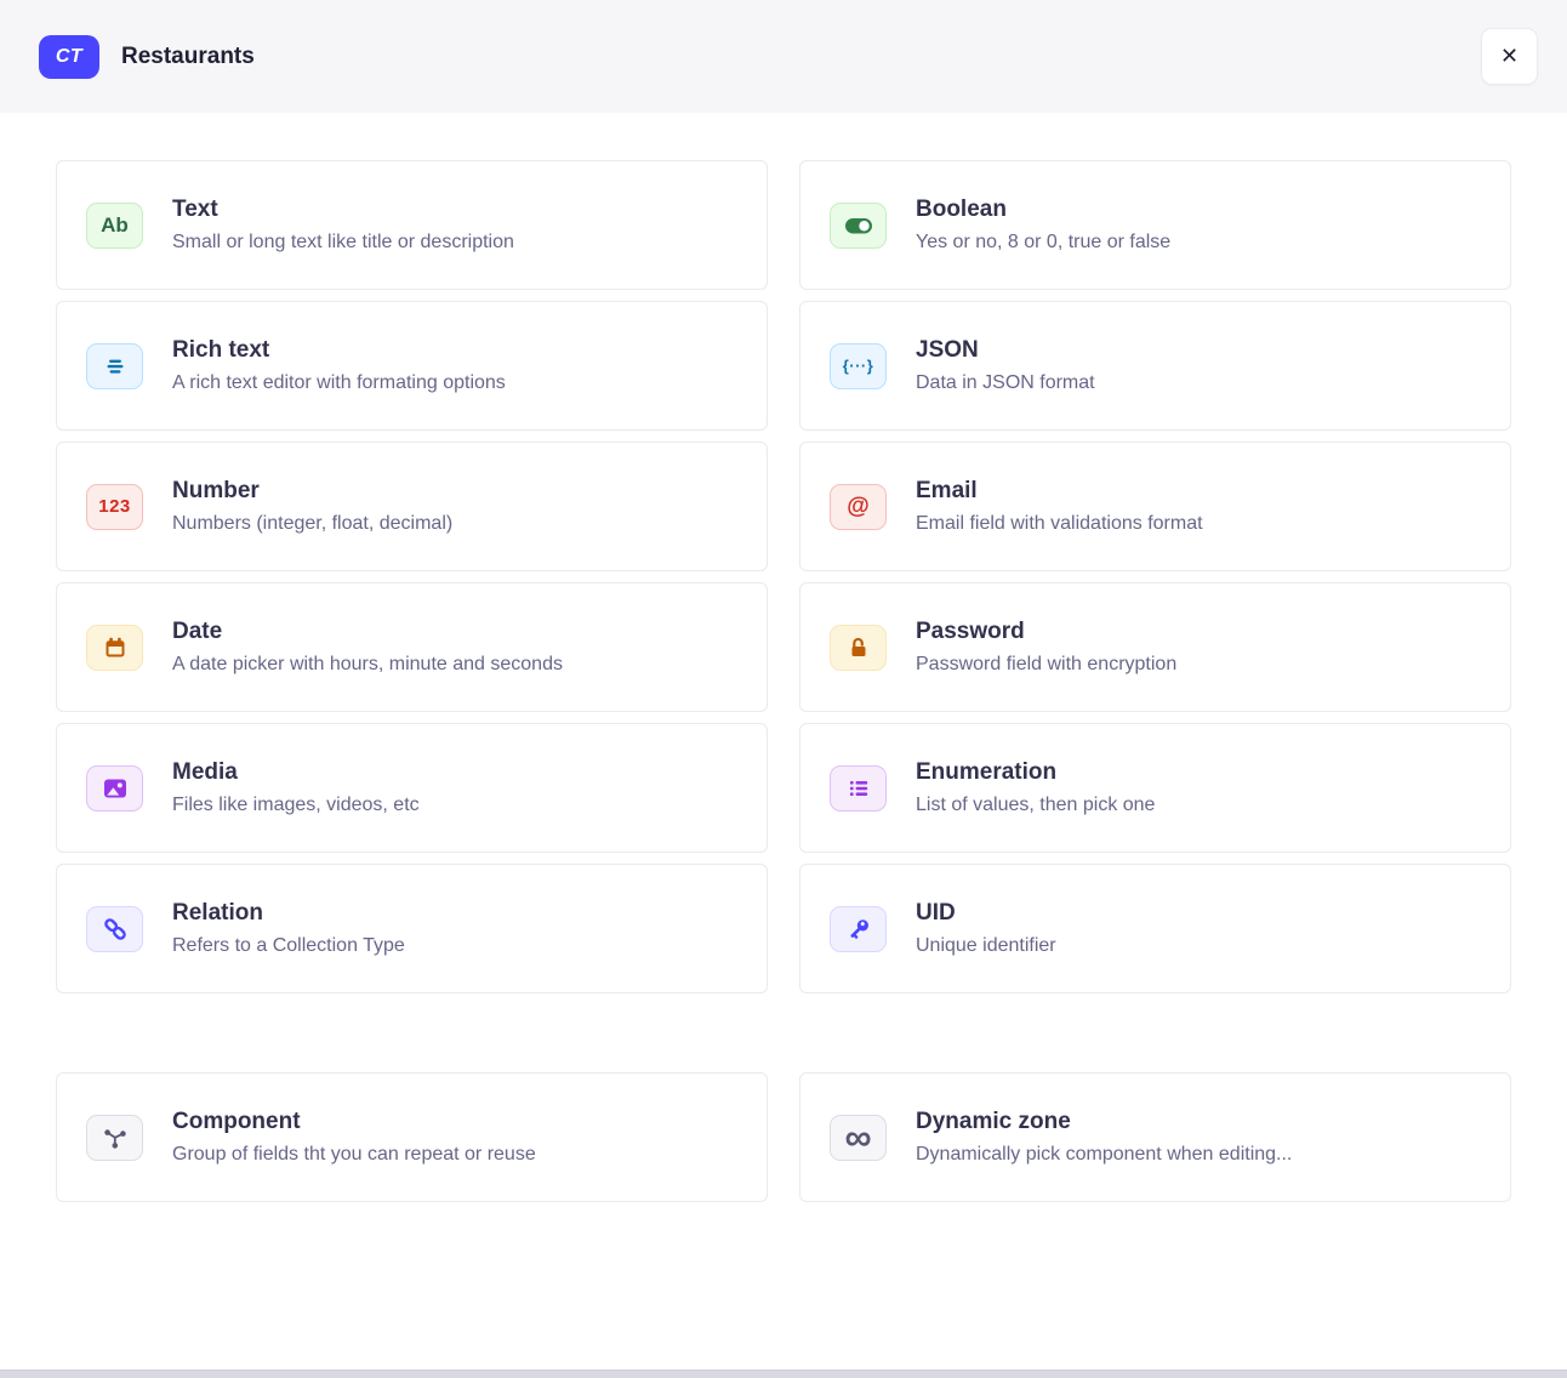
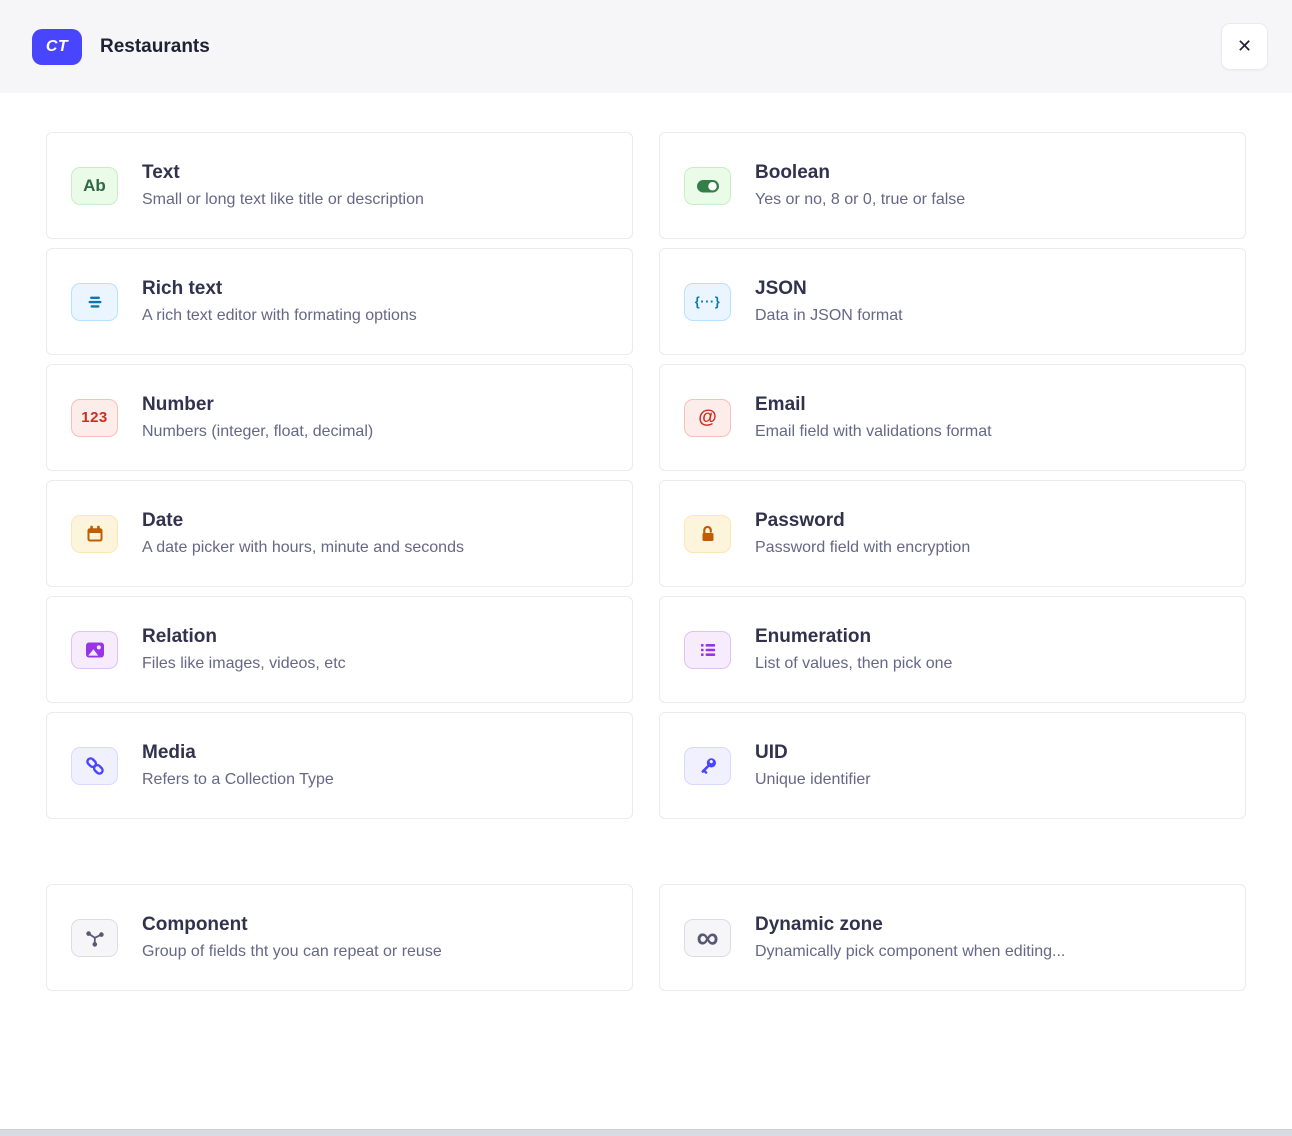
  CT
  Restaurants
  ✕
  Ab
  Text
  Small or long text like title or description
  Boolean
  Yes or no, 8 or 0, true or false
  Rich text
  A rich text editor with formating options
  {···}
  JSON
  Data in JSON format
  123
  Number
  Numbers (integer, float, decimal)
  @
  Email
  Email field with validations format
  Date
  A date picker with hours, minute and seconds
  Password
  Password field with encryption
- Media
+ Relation
  Files like images, videos, etc
  Enumeration
  List of values, then pick one
- Relation
+ Media
  Refers to a Collection Type
  UID
  Unique identifier
  Component
  Group of fields tht you can repeat or reuse
  ∞
  Dynamic zone
  Dynamically pick component when editing...
